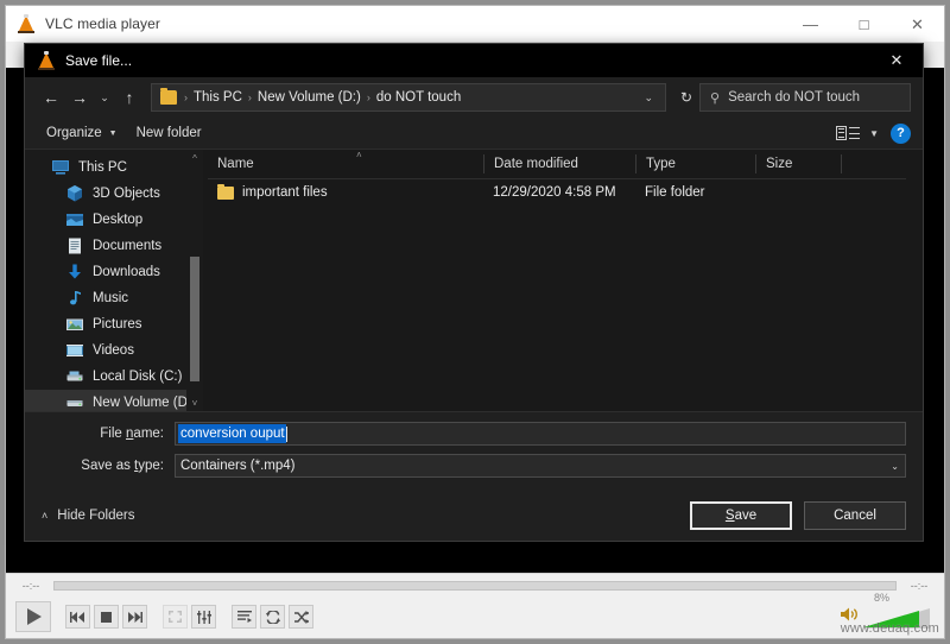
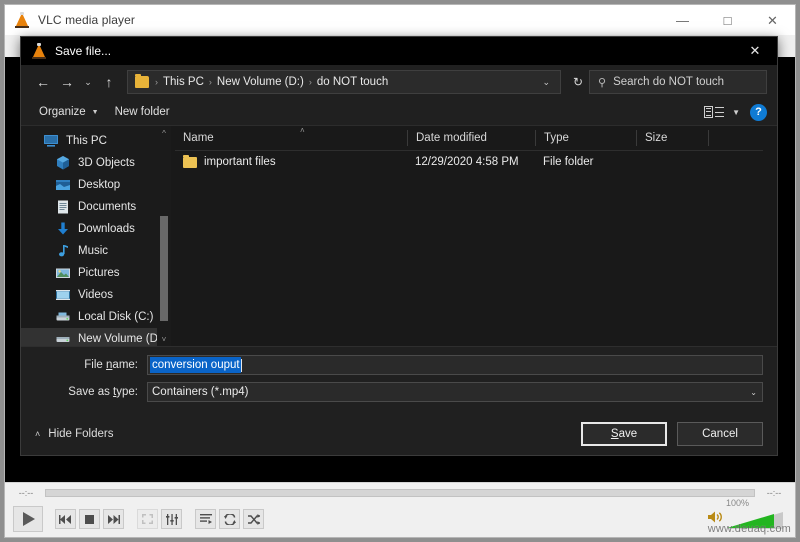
  VLC media player
  —
  □
  ✕
  --:--
  --:--
- 8%
+ 100%
  www.deuaq.com
  Save file...
  ✕
  ←
  →
  ⌄
  ↑
  ›
  This PC
  ›
  New Volume (D:)
  ›
  do NOT touch
  ⌄
  ↻
  ⚲
  Search do NOT touch
  Organize
  New folder
  ▼
  ?
  This PC
  3D Objects
  Desktop
  Documents
  Downloads
  Music
  Pictures
  Videos
  Local Disk (C:)
  New Volume (D
  ^
  ˅
  Name
  Date modified
  Type
  Size
  ˄
  important files
  12/29/2020 4:58 PM
  File folder
  File name:
  conversion ouput
  Save as type:
  Containers (*.mp4)
  ⌄
  ˄
  Hide Folders
  S
  ave
  Cancel
